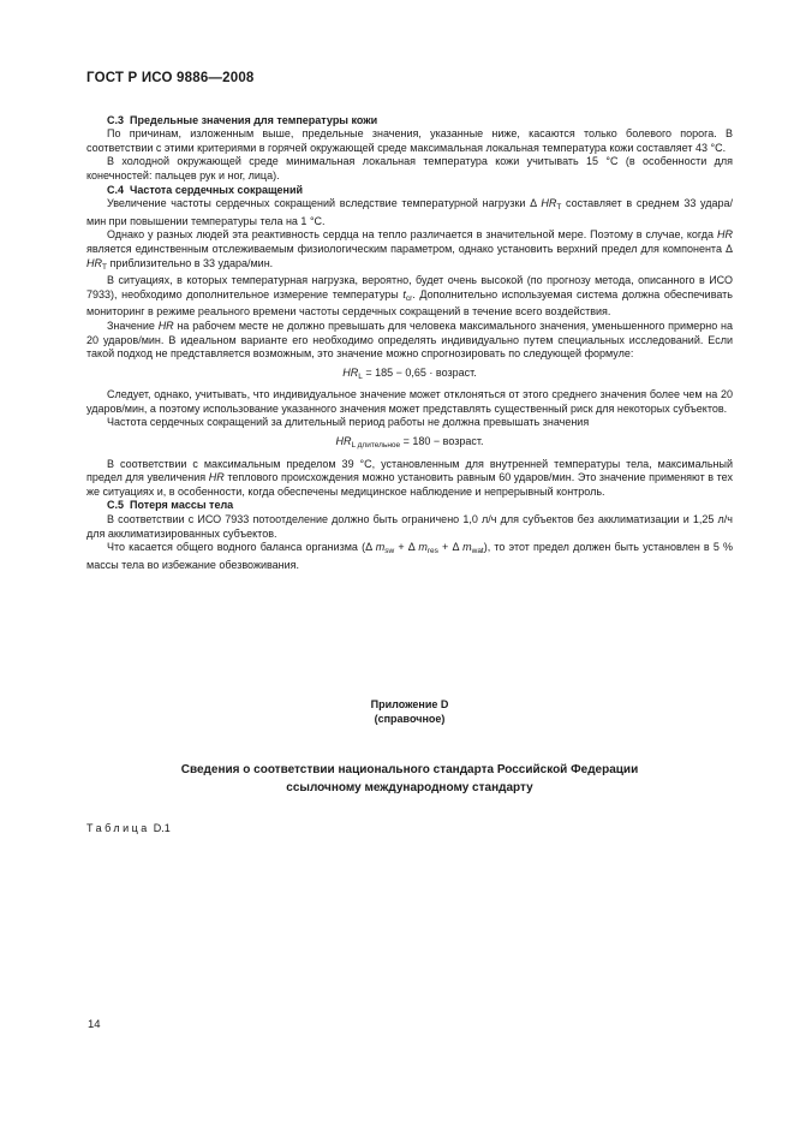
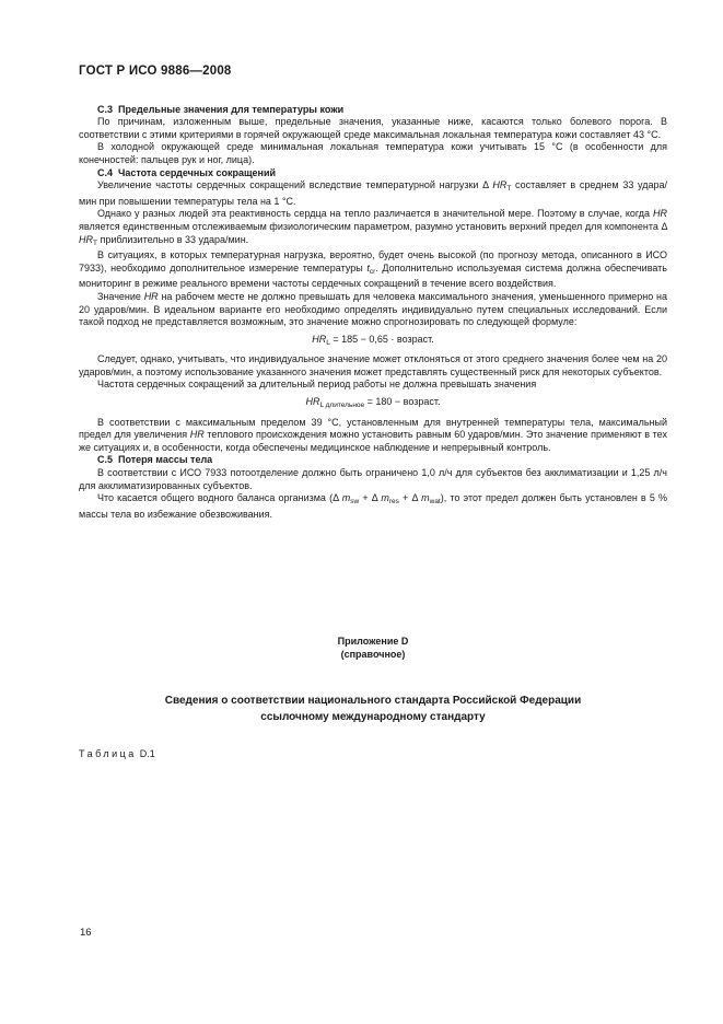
  ГОСТ Р ИСО 9886—2008
  С.3 Предельные значения для температуры кожи
  По причинам, изложенным выше, предельные значения, указанные ниже, касаются только болевого порога. В соответствии с этими критериями в горячей окружающей среде максимальная локальная температура кожи составляет 43 °С.
  В холодной окружающей среде минимальная локальная температура кожи учитывать 15 °С (в особенности для конечностей: пальцев рук и ног, лица).
  С.4 Частота сердечных сокращений
  Увеличение частоты сердечных сокращений вследствие температурной нагрузки Δ HR составляет в среднем 33 удара/мин при повышении температуры тела на 1 °С.
- Однако у разных людей эта реактивность сердца на тепло различается в значительной мере. Поэтому в случае, когда HR является единственным отслеживаемым физиологическим параметром, однако установить верхний предел для компонента Δ HR приблизительно в 33 удара/мин.
+ Однако у разных людей эта реактивность сердца на тепло различается в значительной мере. Поэтому в случае, когда HR является единственным отслеживаемым физиологическим параметром, разумно установить верхний предел для компонента Δ HR приблизительно в 33 удара/мин.
  В ситуациях, в которых температурная нагрузка, вероятно, будет очень высокой (по прогнозу метода, описанного в ИСО 7933), необходимо дополнительное измерение температуры t . Дополнительно используемая система должна обеспечивать мониторинг в режиме реального времени частоты сердечных сокращений в течение всего воздействия.
  Значение HR на рабочем месте не должно превышать для человека максимального значения, уменьшенного примерно на 20 ударов/мин. В идеальном варианте его необходимо определять индивидуально путем специальных исследований. Если такой подход не представляется возможным, это значение можно спрогнозировать по следующей формуле:
  HR = 185 − 0,65 · возраст.
  Следует, однако, учитывать, что индивидуальное значение может отклоняться от этого среднего значения более чем на 20 ударов/мин, а поэтому использование указанного значения может представлять существенный риск для некоторых субъектов.
  Частота сердечных сокращений за длительный период работы не должна превышать значения
  В соответствии с максимальным пределом 39 °С, установленным для внутренней температуры тела, максимальный предел для увеличения HR теплового происхождения можно установить равным 60 ударов/мин. Это значение применяют в тех же ситуациях и, в особенности, когда обеспечены медицинское наблюдение и непрерывный контроль.
  С.5 Потеря массы тела
  В соответствии с ИСО 7933 потоотделение должно быть ограничено 1,0 л/ч для субъектов без акклиматизации и 1,25 л/ч для акклиматизированных субъектов.
  Что касается общего водного баланса организма (Δ m + Δ m + Δ m ), то этот предел должен быть установлен в 5 % массы тела во избежание обезвоживания.
  Приложение D
  (справочное)
  Сведения о соответствии национального стандарта Российской Федерации
  ссылочному международному стандарту
  Таблица D.1
- 14
+ 16
